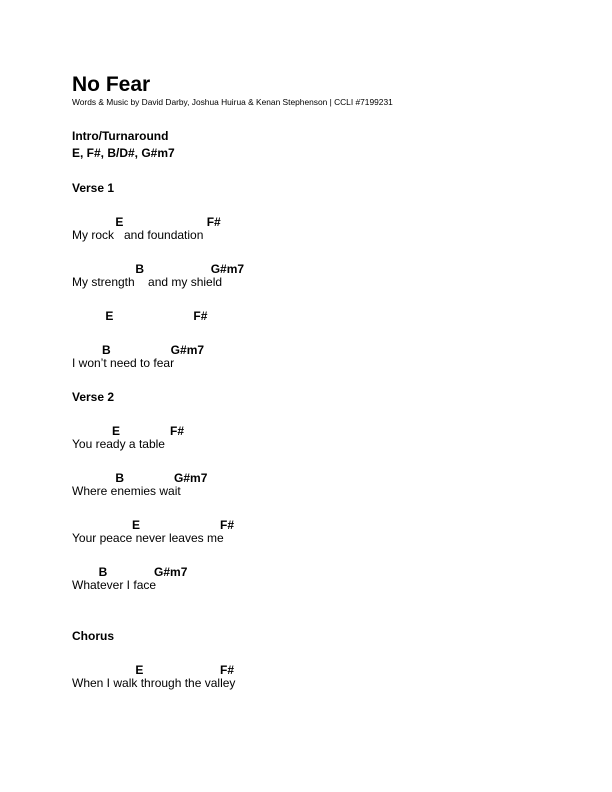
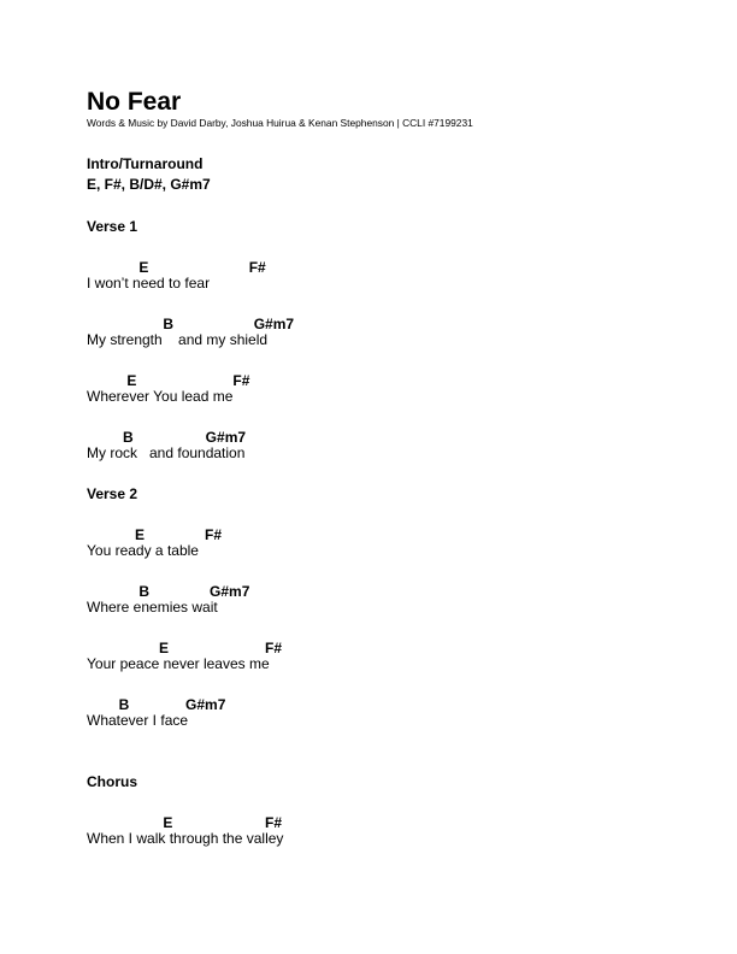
  No Fear
  Words & Music by David Darby, Joshua Huirua & Kenan Stephenson | CCLI #7199231
  Intro/Turnaround
  E, F#, B/D#, G#m7
  Verse 1
  E F#
- My rock and foundation
+ I won’t need to fear
  B G#m7
  My strength and my shield
  E F#
+ Wherever You lead me
  B G#m7
- I won’t need to fear
+ My rock and foundation
  Verse 2
  E F#
  You ready a table
  B G#m7
  Where enemies wait
  E F#
  Your peace never leaves me
  B G#m7
  Whatever I face
  Chorus
  E F#
  When I walk through the valley
